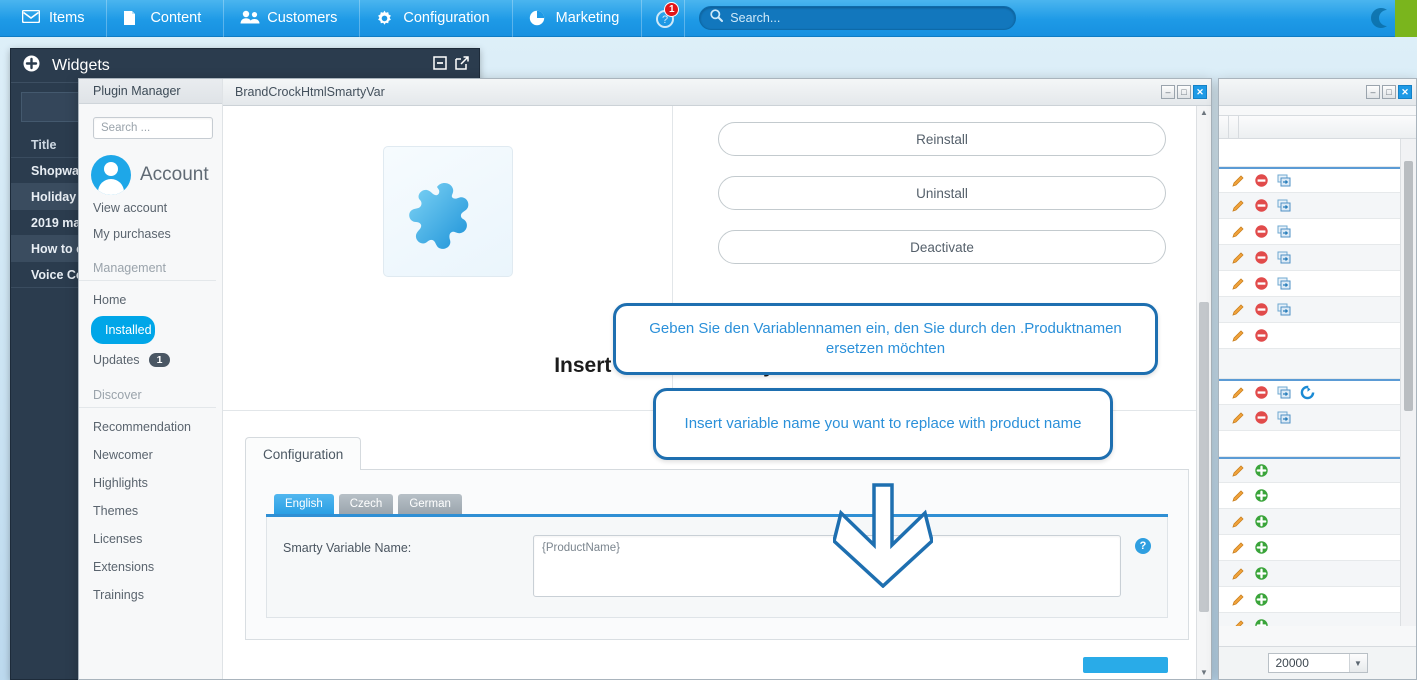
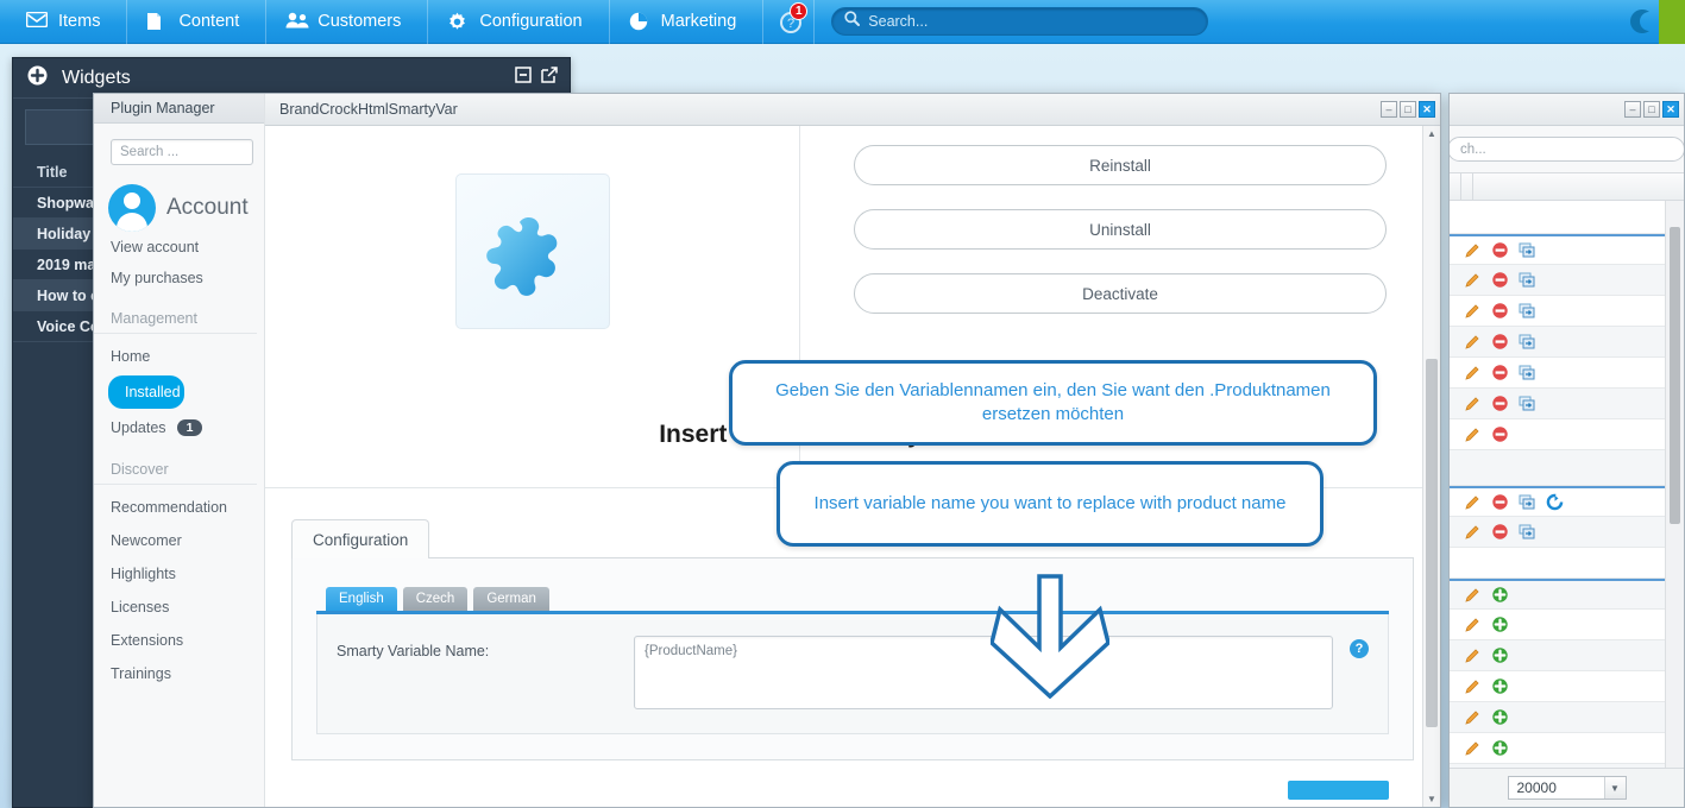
  Items
  Content
  Customers
  Configuration
  Marketing
  ?
  1
  Search...
  Widgets
  Title
  Shopwa
  Holiday
  2019 ma
  How to
  Voice C
  Plugin Manager
  Search ...
  Account
  View account
  My purchases
  Management
  Home
  Installed
  Updates
  1
  Discover
  Recommendation
  Newcomer
  Highlights
- Themes
  Licenses
  Extensions
  Trainings
  BrandCrockHtmlSmartyVar
  –
  □
  ✕
  Reinstall
  Uninstall
  Deactivate
  Configuration
  English
  Czech
  German
  Smarty Variable Name:
  {ProductName}
  ?
  ▲
  ▼
- Geben Sie den Variablennamen ein, den Sie durch den .Produktnamen ersetzen möchten
+ Geben Sie den Variablennamen ein, den Sie want den .Produktnamen ersetzen möchten
  Insert variable name you want to replace with product name
  –
  □
  ✕
+ ch...
  20000
  ▼
